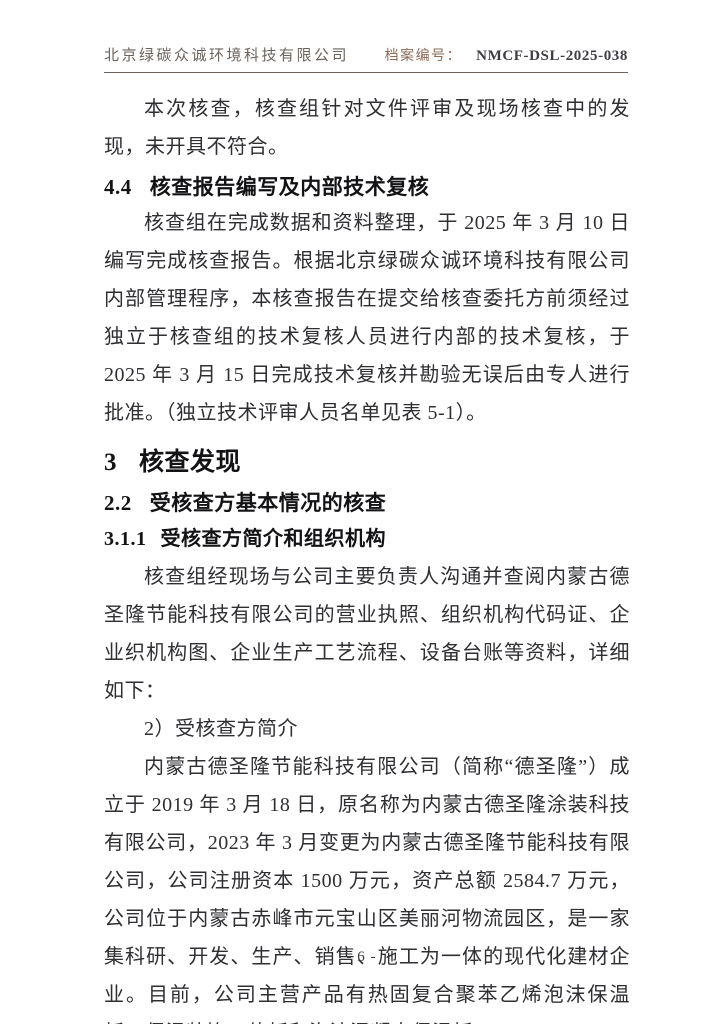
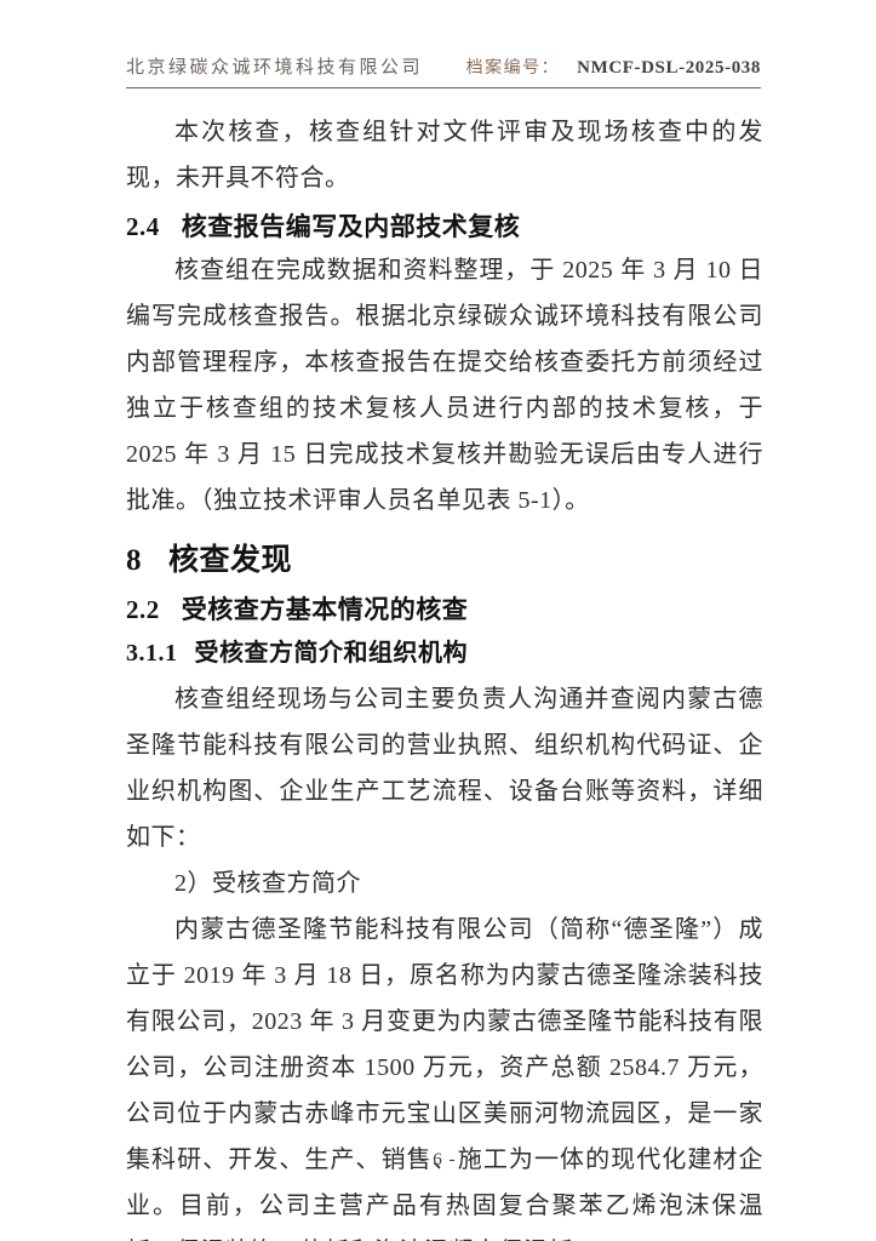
  北京绿碳众诚环境科技有限公司
  档案编号：
  NMCF-DSL-2025-038
  本次核查，核查组针对文件评审及现场核查中的发现，未开具不符合。
- 4.4
+ 2.4
  核查报告编写及内部技术复核
  核查组在完成数据和资料整理，于 2025 年 3 月 10 日编写完成核查报告。根据北京绿碳众诚环境科技有限公司内部管理程序，本核查报告在提交给核查委托方前须经过独立于核查组的技术复核人员进行内部的技术复核，于 2025 年 3 月 15 日完成技术复核并勘验无误后由专人进行批准。（独立技术评审人员名单见表 5-1）。
- 3
+ 8
  核查发现
  2.2
  受核查方基本情况的核查
  3.1.1
  受核查方简介和组织机构
  核查组经现场与公司主要负责人沟通并查阅内蒙古德圣隆节能科技有限公司的营业执照、组织机构代码证、企业织机构图、企业生产工艺流程、设备台账等资料，详细如下：
  2）受核查方简介
  内蒙古德圣隆节能科技有限公司（简称“德圣隆”）成立于 2019 年 3 月 18 日，原名称为内蒙古德圣隆涂装科技有限公司，2023 年 3 月变更为内蒙古德圣隆节能科技有限公司，公司注册资本 1500 万元，资产总额 2584.7 万元，公司位于内蒙古赤峰市元宝山区美丽河物流园区，是一家集科研、开发、生产、销售、施工为一体的现代化建材企业。目前，公司主营产品有热固复合聚苯乙烯泡沫保温
  - 6 -
